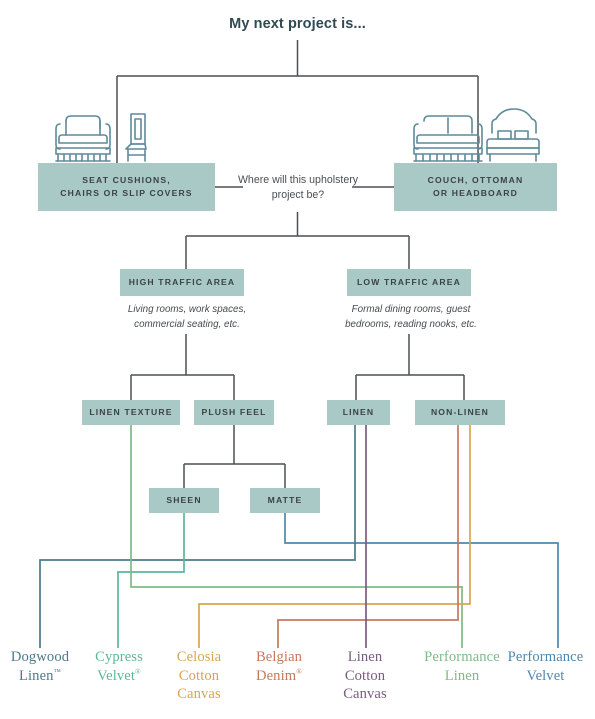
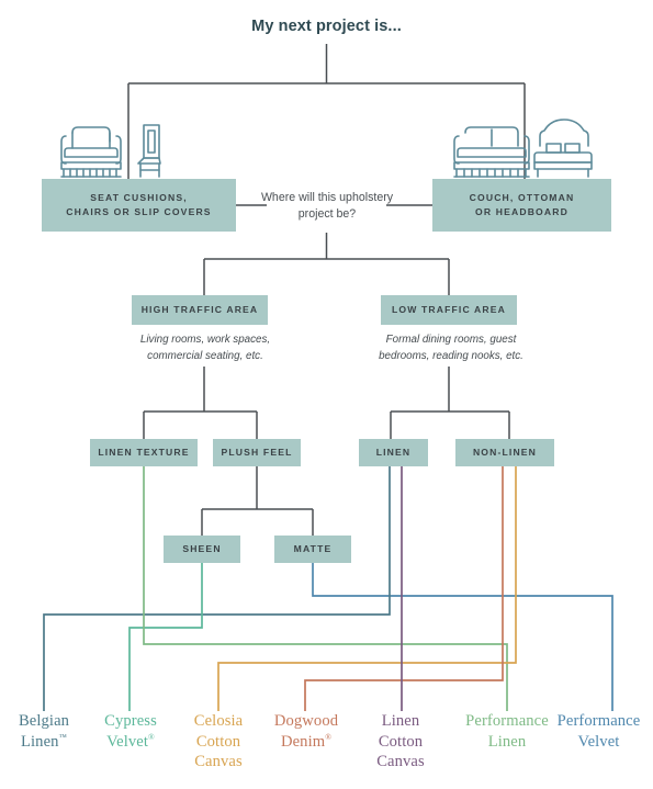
  My next project is...
  SEAT CUSHIONS,
  CHAIRS OR SLIP COVERS
  COUCH, OTTOMAN
  OR HEADBOARD
  Where will this upholstery
  project be?
  HIGH TRAFFIC AREA
  LOW TRAFFIC AREA
  Living rooms, work spaces,
  commercial seating, etc.
  Formal dining rooms, guest
  bedrooms, reading nooks, etc.
  LINEN TEXTURE
  PLUSH FEEL
  LINEN
  NON-LINEN
  SHEEN
  MATTE
- Dogwood
+ Belgian
  Linen™
  Cypress
  Velvet®
  Celosia
  Cotton
  Canvas
- Belgian
+ Dogwood
  Denim®
  Linen
  Cotton
  Canvas
  Performance
  Linen
  Performance
  Velvet
